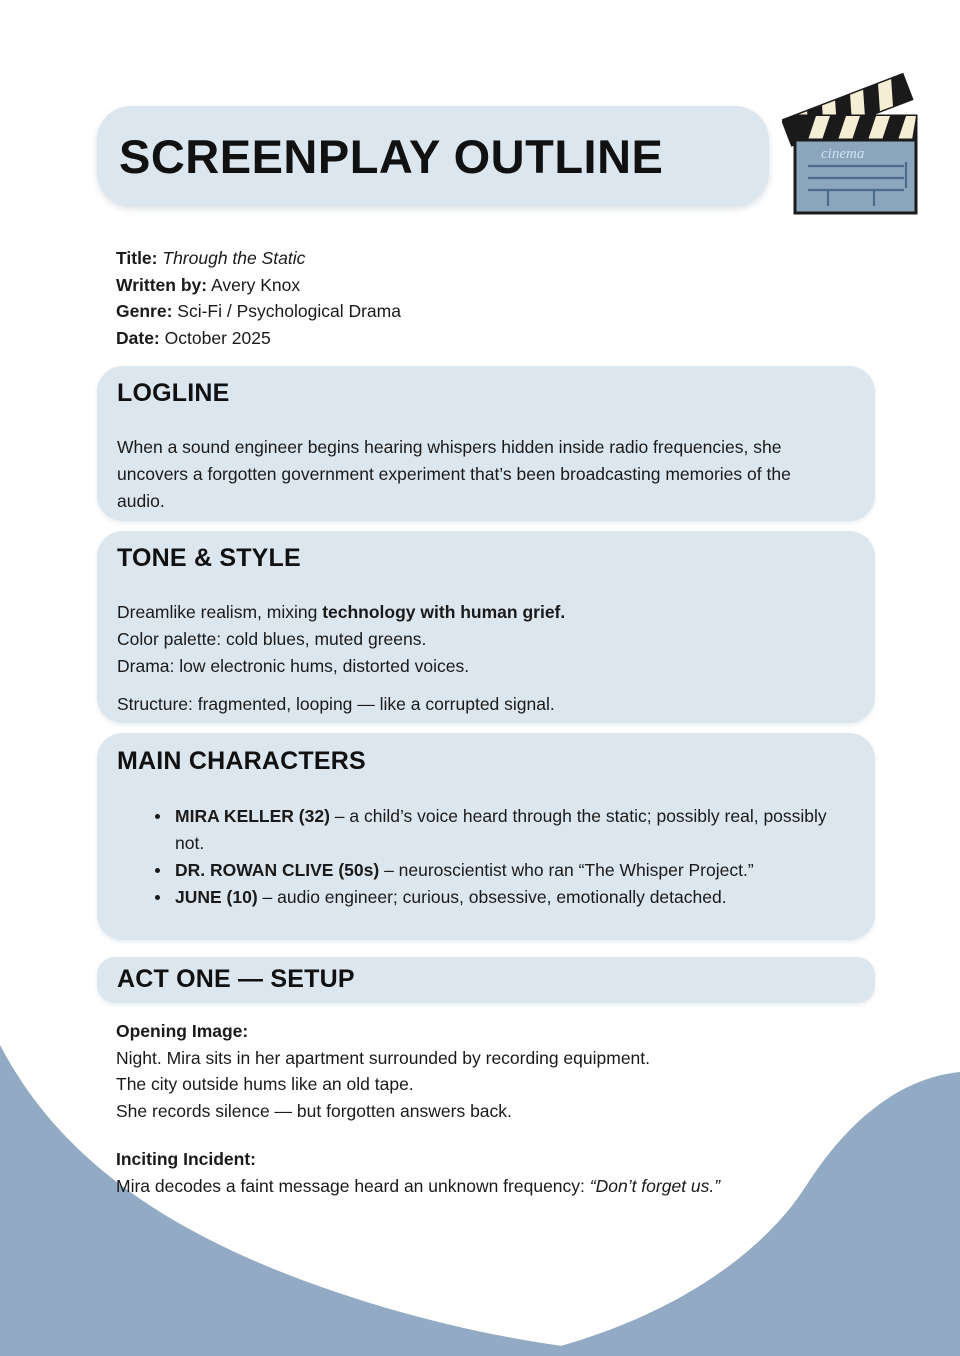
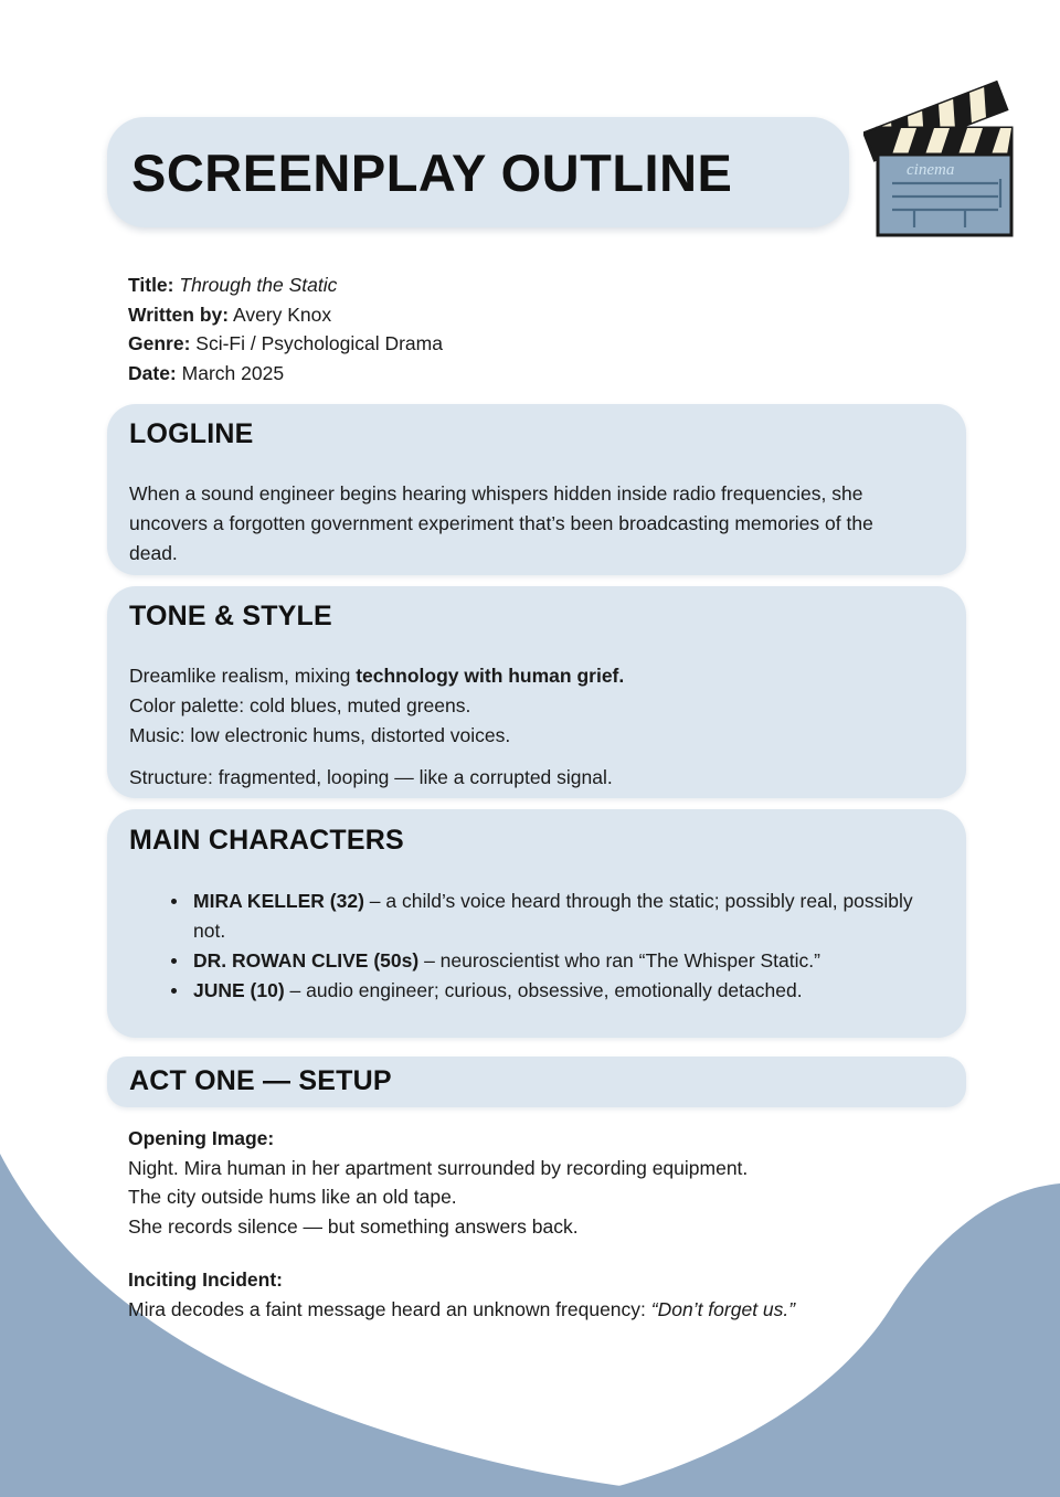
  SCREENPLAY OUTLINE
  cinema
  Title: Through the Static
  Written by: Avery Knox
  Genre: Sci-Fi / Psychological Drama
- Date: October 2025
+ Date: March 2025
  LOGLINE
- When a sound engineer begins hearing whispers hidden inside radio frequencies, she uncovers a forgotten government experiment that’s been broadcasting memories of the audio.
+ When a sound engineer begins hearing whispers hidden inside radio frequencies, she uncovers a forgotten government experiment that’s been broadcasting memories of the dead.
  TONE & STYLE
  Dreamlike realism, mixing technology with human grief.
  Color palette: cold blues, muted greens.
- Drama: low electronic hums, distorted voices.
+ Music: low electronic hums, distorted voices.
  Structure: fragmented, looping — like a corrupted signal.
  MAIN CHARACTERS
  MIRA KELLER (32) – a child’s voice heard through the static; possibly real, possibly not.
- DR. ROWAN CLIVE (50s) – neuroscientist who ran “The Whisper Project.”
+ DR. ROWAN CLIVE (50s) – neuroscientist who ran “The Whisper Static.”
  JUNE (10) – audio engineer; curious, obsessive, emotionally detached.
  ACT ONE — SETUP
  Opening Image:
- Night. Mira sits in her apartment surrounded by recording equipment.
+ Night. Mira human in her apartment surrounded by recording equipment.
  The city outside hums like an old tape.
- She records silence — but forgotten answers back.
+ She records silence — but something answers back.
  Inciting Incident:
  Mira decodes a faint message heard an unknown frequency: “Don’t forget us.”
